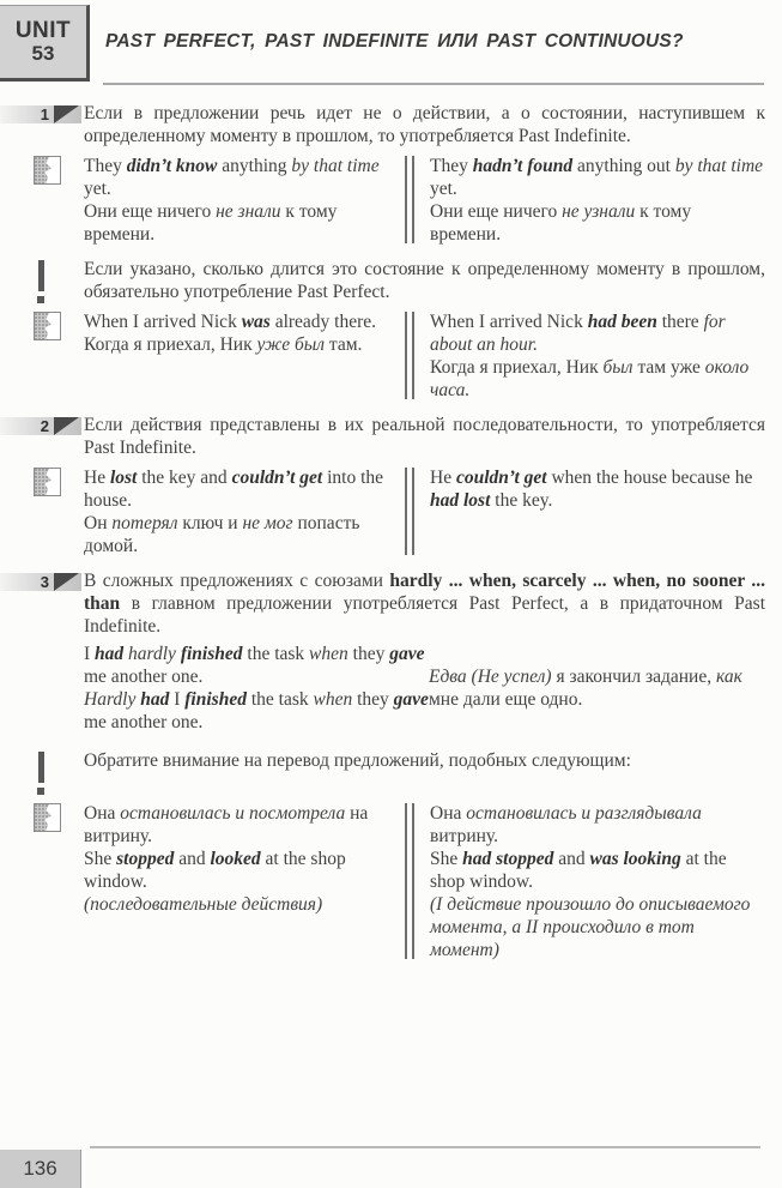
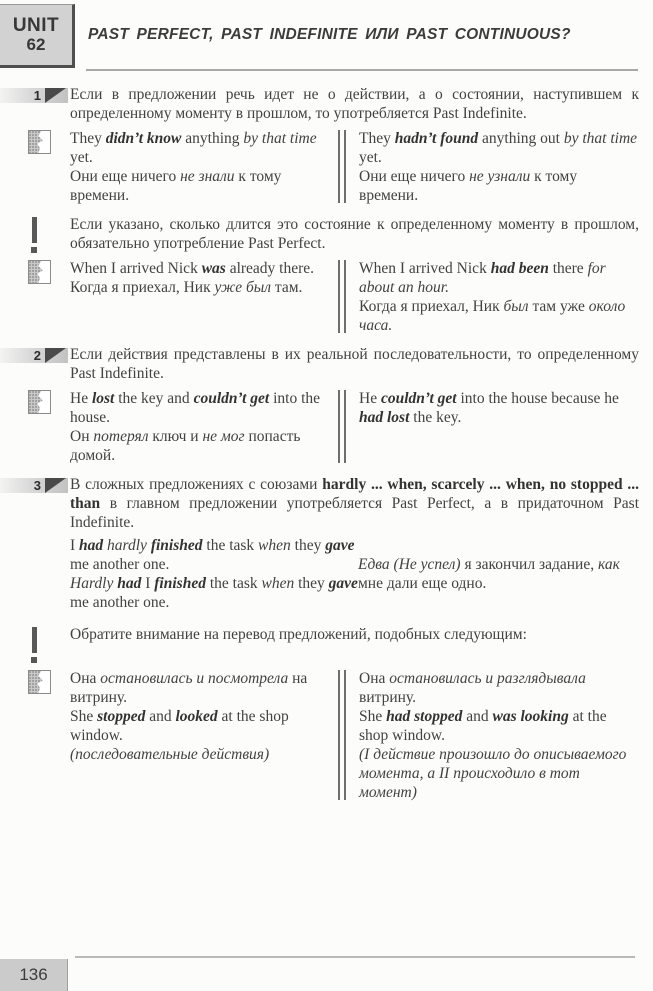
  UNIT
- 53
+ 62
  PAST PERFECT, PAST INDEFINITE ИЛИ PAST CONTINUOUS?
  1
  Если в предложении речь идет не о действии, а о состоянии, наступившем к определенному моменту в прошлом, то употребляется Past Indefinite.
  They didn’t know anything by that time yet.
  Они еще ничего не знали к тому времени.
  They hadn’t found anything out by that time yet.
  Они еще ничего не узнали к тому времени.
  Если указано, сколько длится это состояние к определенному моменту в прошлом, обязательно употребление Past Perfect.
  When I arrived Nick was already there.
  Когда я приехал, Ник уже был там.
  When I arrived Nick had been there for about an hour.
  Когда я приехал, Ник был там уже около часа.
  2
- Если действия представлены в их реальной последовательности, то употребляется Past Indefinite.
+ Если действия представлены в их реальной последовательности, то определенному Past Indefinite.
  He lost the key and couldn’t get into the house.
  Он потерял ключ и не мог попасть домой.
- He couldn’t get when the house because he had lost the key.
+ He couldn’t get into the house because he had lost the key.
  3
- В сложных предложениях с союзами hardly ... when, scarcely ... when, no sooner ... than в главном предложении употребляется Past Perfect, а в придаточном Past Indefinite.
+ В сложных предложениях с союзами hardly ... when, scarcely ... when, no stopped ... than в главном предложении употребляется Past Perfect, а в придаточном Past Indefinite.
  I had hardly finished the task when they gave me another one.
  Hardly had I finished the task when they gave me another one.
  Едва (Не успел) я закончил задание, как мне дали еще одно.
  Обратите внимание на перевод предложений, подобных следующим:
  Она остановилась и посмотрела на витрину.
  She stopped and looked at the shop window.
  (последовательные действия)
  Она остановилась и разглядывала витрину.
  She had stopped and was looking at the shop window.
  (I действие произошло до описываемого момента, а II происходило в тот момент)
  136
